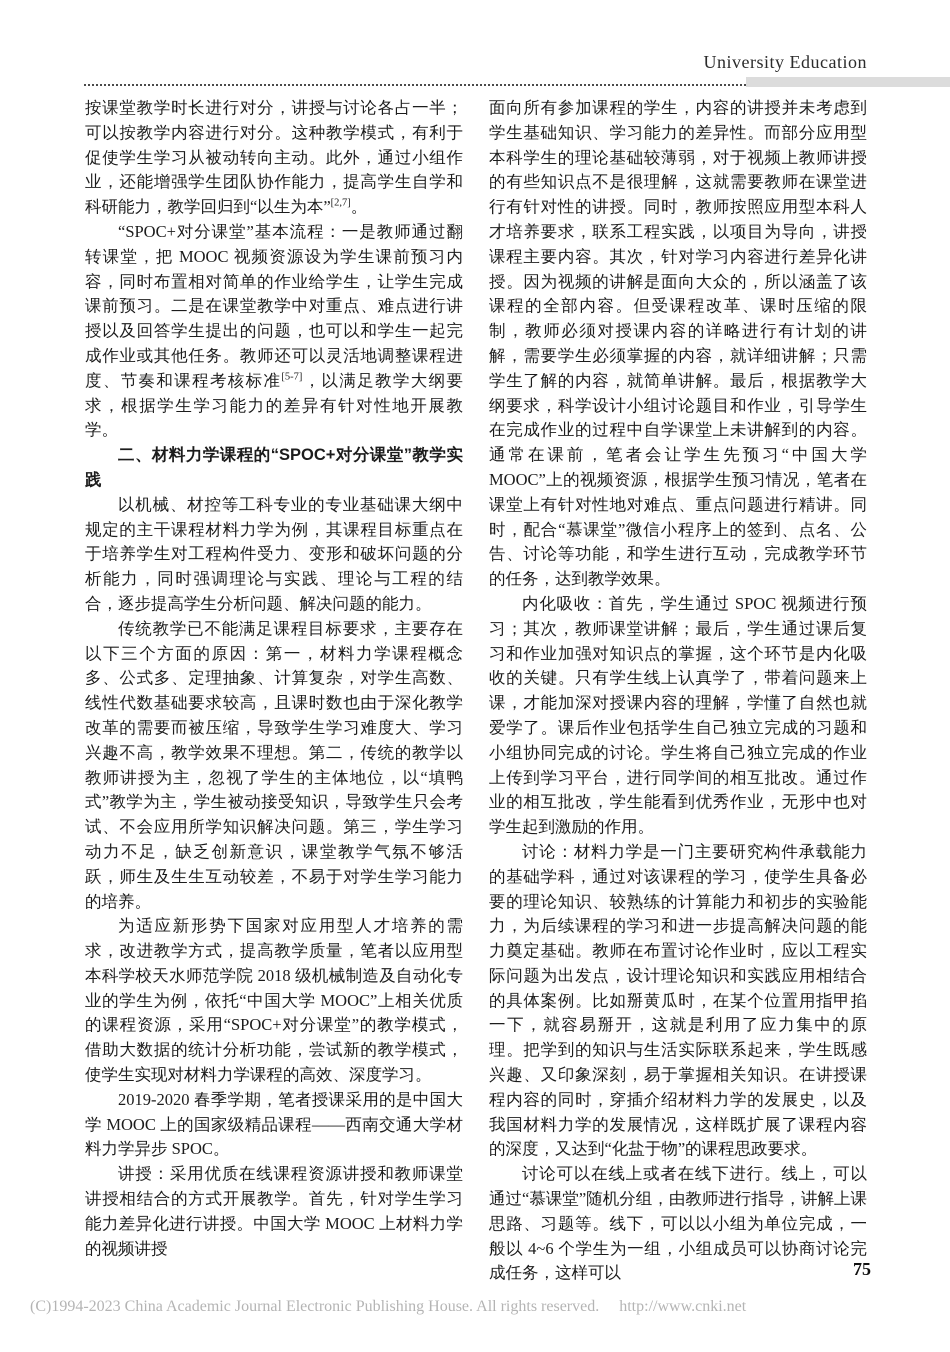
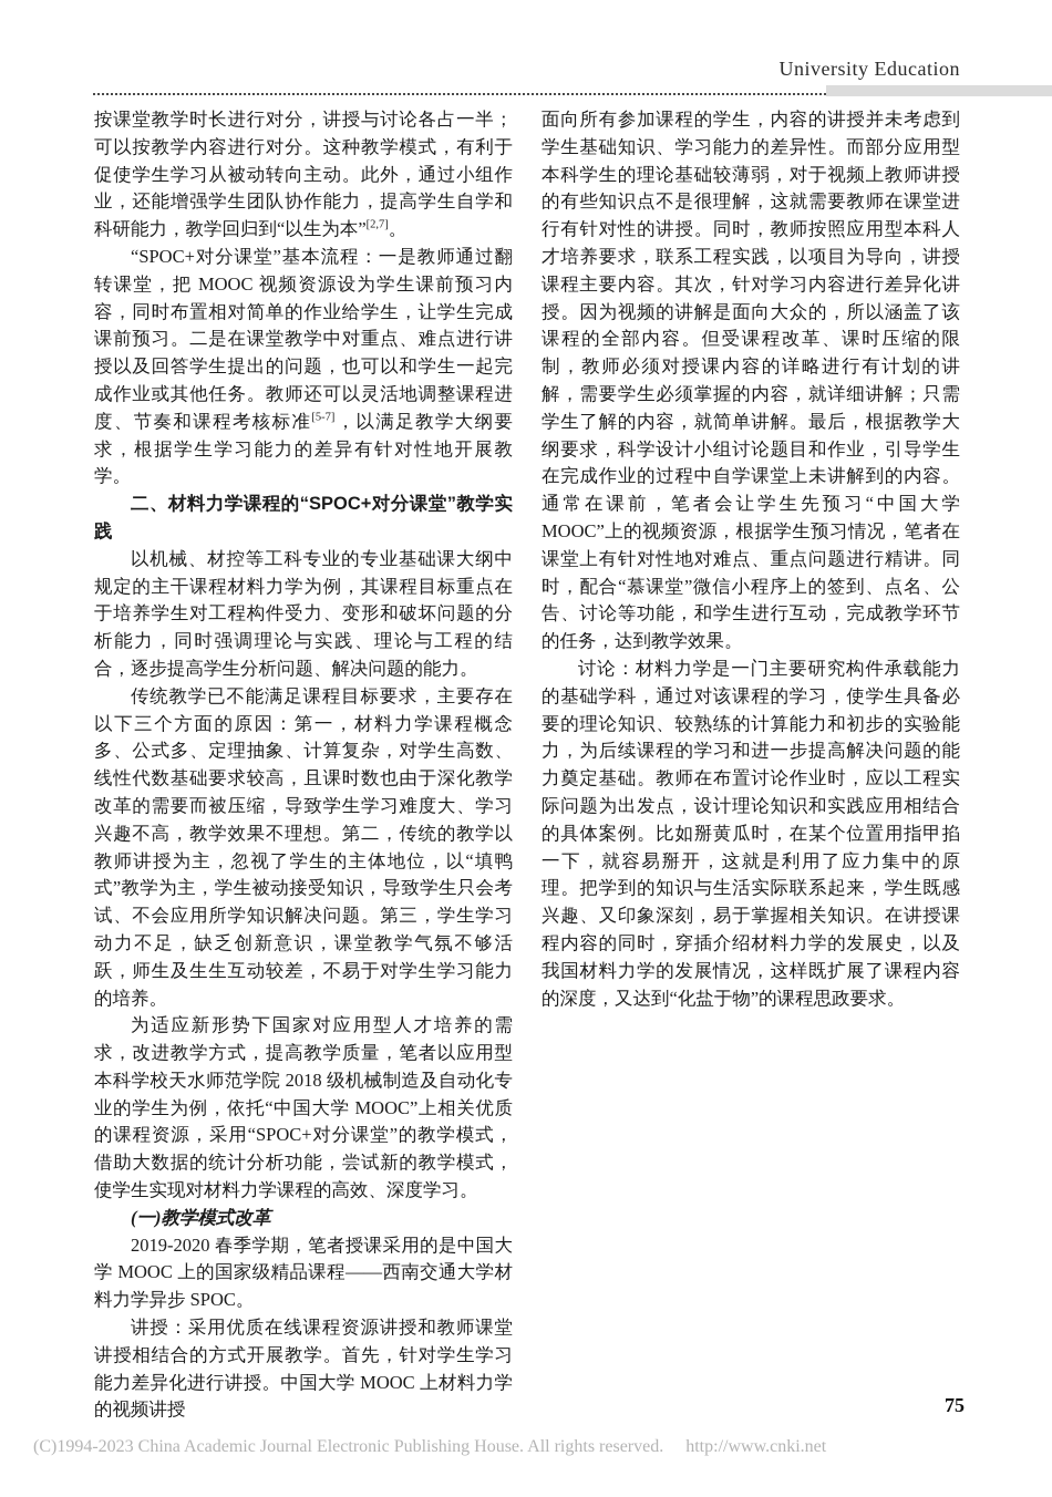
  University Education
  按课堂教学时长进行对分，讲授与讨论各占一半；可以按教学内容进行对分。这种教学模式，有利于促使学生学习从被动转向主动。此外，通过小组作业，还能增强学生团队协作能力，提高学生自学和科研能力，教学回归到“以生为本”[2,7]。
  “SPOC+对分课堂”基本流程：一是教师通过翻转课堂，把 MOOC 视频资源设为学生课前预习内容，同时布置相对简单的作业给学生，让学生完成课前预习。二是在课堂教学中对重点、难点进行讲授以及回答学生提出的问题，也可以和学生一起完成作业或其他任务。教师还可以灵活地调整课程进度、节奏和课程考核标准[5-7]，以满足教学大纲要求，根据学生学习能力的差异有针对性地开展教学。
  二、材料力学课程的“SPOC+对分课堂”教学实践
  以机械、材控等工科专业的专业基础课大纲中规定的主干课程材料力学为例，其课程目标重点在于培养学生对工程构件受力、变形和破坏问题的分析能力，同时强调理论与实践、理论与工程的结合，逐步提高学生分析问题、解决问题的能力。
  传统教学已不能满足课程目标要求，主要存在以下三个方面的原因：第一，材料力学课程概念多、公式多、定理抽象、计算复杂，对学生高数、线性代数基础要求较高，且课时数也由于深化教学改革的需要而被压缩，导致学生学习难度大、学习兴趣不高，教学效果不理想。第二，传统的教学以教师讲授为主，忽视了学生的主体地位，以“填鸭式”教学为主，学生被动接受知识，导致学生只会考试、不会应用所学知识解决问题。第三，学生学习动力不足，缺乏创新意识，课堂教学气氛不够活跃，师生及生生互动较差，不易于对学生学习能力的培养。
  为适应新形势下国家对应用型人才培养的需求，改进教学方式，提高教学质量，笔者以应用型本科学校天水师范学院 2018 级机械制造及自动化专业的学生为例，依托“中国大学 MOOC”上相关优质的课程资源，采用“SPOC+对分课堂”的教学模式，借助大数据的统计分析功能，尝试新的教学模式，使学生实现对材料力学课程的高效、深度学习。
+ (一)教学模式改革
  2019-2020 春季学期，笔者授课采用的是中国大学 MOOC 上的国家级精品课程——西南交通大学材料力学异步 SPOC。
  讲授：采用优质在线课程资源讲授和教师课堂讲授相结合的方式开展教学。首先，针对学生学习能力差异化进行讲授。中国大学 MOOC 上材料力学的视频讲授
  面向所有参加课程的学生，内容的讲授并未考虑到学生基础知识、学习能力的差异性。而部分应用型本科学生的理论基础较薄弱，对于视频上教师讲授的有些知识点不是很理解，这就需要教师在课堂进行有针对性的讲授。同时，教师按照应用型本科人才培养要求，联系工程实践，以项目为导向，讲授课程主要内容。其次，针对学习内容进行差异化讲授。因为视频的讲解是面向大众的，所以涵盖了该课程的全部内容。但受课程改革、课时压缩的限制，教师必须对授课内容的详略进行有计划的讲解，需要学生必须掌握的内容，就详细讲解；只需学生了解的内容，就简单讲解。最后，根据教学大纲要求，科学设计小组讨论题目和作业，引导学生在完成作业的过程中自学课堂上未讲解到的内容。通常在课前，笔者会让学生先预习“中国大学 MOOC”上的视频资源，根据学生预习情况，笔者在课堂上有针对性地对难点、重点问题进行精讲。同时，配合“慕课堂”微信小程序上的签到、点名、公告、讨论等功能，和学生进行互动，完成教学环节的任务，达到教学效果。
- 内化吸收：首先，学生通过 SPOC 视频进行预习；其次，教师课堂讲解；最后，学生通过课后复习和作业加强对知识点的掌握，这个环节是内化吸收的关键。只有学生线上认真学了，带着问题来上课，才能加深对授课内容的理解，学懂了自然也就爱学了。课后作业包括学生自己独立完成的习题和小组协同完成的讨论。学生将自己独立完成的作业上传到学习平台，进行同学间的相互批改。通过作业的相互批改，学生能看到优秀作业，无形中也对学生起到激励的作用。
  讨论：材料力学是一门主要研究构件承载能力的基础学科，通过对该课程的学习，使学生具备必要的理论知识、较熟练的计算能力和初步的实验能力，为后续课程的学习和进一步提高解决问题的能力奠定基础。教师在布置讨论作业时，应以工程实际问题为出发点，设计理论知识和实践应用相结合的具体案例。比如掰黄瓜时，在某个位置用指甲掐一下，就容易掰开，这就是利用了应力集中的原理。把学到的知识与生活实际联系起来，学生既感兴趣、又印象深刻，易于掌握相关知识。在讲授课程内容的同时，穿插介绍材料力学的发展史，以及我国材料力学的发展情况，这样既扩展了课程内容的深度，又达到“化盐于物”的课程思政要求。
- 讨论可以在线上或者在线下进行。线上，可以通过“慕课堂”随机分组，由教师进行指导，讲解上课思路、习题等。线下，可以以小组为单位完成，一般以 4~6 个学生为一组，小组成员可以协商讨论完成任务，这样可以
  75
  (C)1994-2023 China Academic Journal Electronic Publishing House. All rights reserved. http://www.cnki.net
